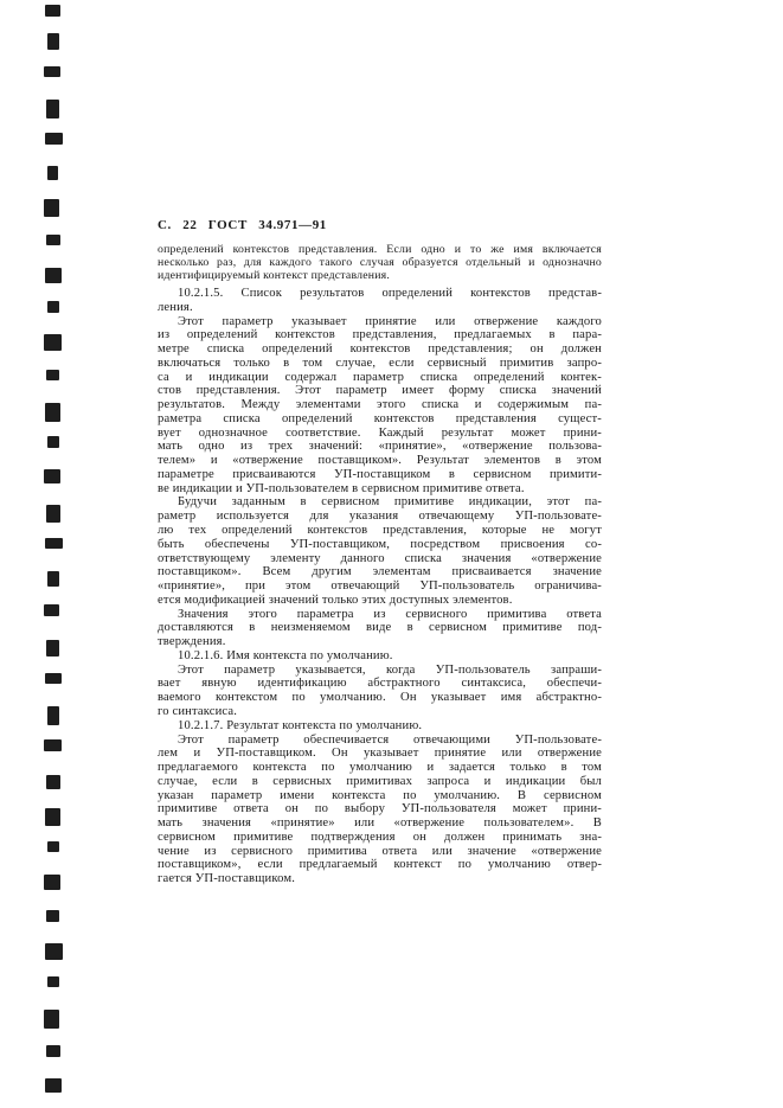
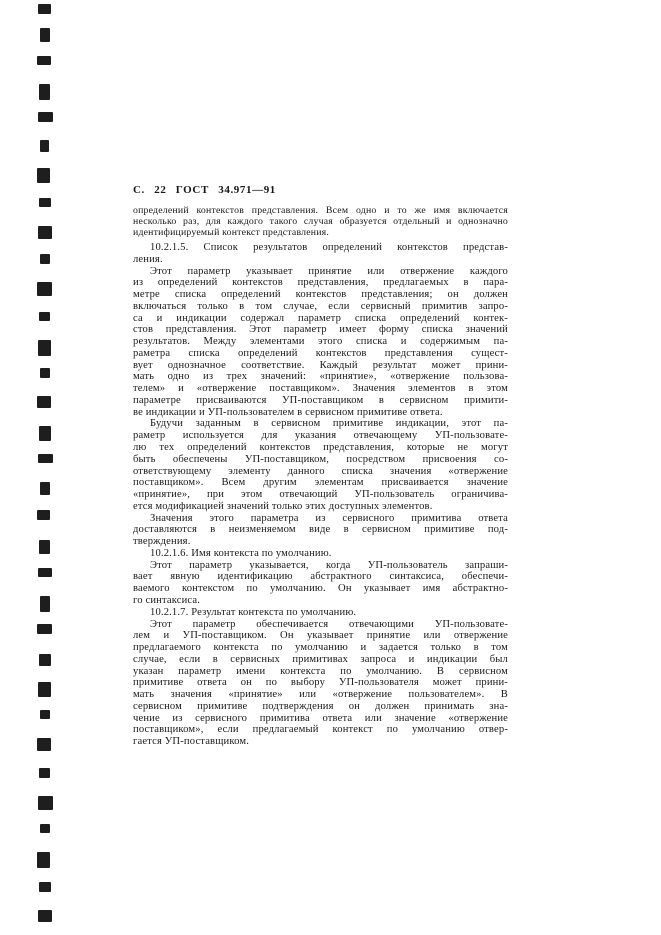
  С. 22 ГОСТ 34.971—91
- определений контекстов представления. Если одно и то же имя включается
+ определений контекстов представления. Всем одно и то же имя включается
  несколько раз, для каждого такого случая образуется отдельный и однозначно
  идентифицируемый контекст представления.
  10.2.1.5. Список результатов определений контекстов представ-
  ления.
  Этот параметр указывает принятие или отвержение каждого
  из определений контекстов представления, предлагаемых в пара-
  метре списка определений контекстов представления; он должен
  включаться только в том случае, если сервисный примитив запро-
  са и индикации содержал параметр списка определений контек-
  стов представления. Этот параметр имеет форму списка значений
  результатов. Между элементами этого списка и содержимым па-
  раметра списка определений контекстов представления сущест-
  вует однозначное соответствие. Каждый результат может прини-
  мать одно из трех значений: «принятие», «отвержение пользова-
- телем» и «отвержение поставщиком». Результат элементов в этом
+ телем» и «отвержение поставщиком». Значения элементов в этом
  параметре присваиваются УП-поставщиком в сервисном примити-
  ве индикации и УП-пользователем в сервисном примитиве ответа.
  Будучи заданным в сервисном примитиве индикации, этот па-
  раметр используется для указания отвечающему УП-пользовате-
  лю тех определений контекстов представления, которые не могут
  быть обеспечены УП-поставщиком, посредством присвоения со-
  ответствующему элементу данного списка значения «отвержение
  поставщиком». Всем другим элементам присваивается значение
  «принятие», при этом отвечающий УП-пользователь ограничива-
  ется модификацией значений только этих доступных элементов.
  Значения этого параметра из сервисного примитива ответа
  доставляются в неизменяемом виде в сервисном примитиве под-
  тверждения.
  10.2.1.6. Имя контекста по умолчанию.
  Этот параметр указывается, когда УП-пользователь запраши-
  вает явную идентификацию абстрактного синтаксиса, обеспечи-
  ваемого контекстом по умолчанию. Он указывает имя абстрактно-
  го синтаксиса.
  10.2.1.7. Результат контекста по умолчанию.
  Этот параметр обеспечивается отвечающими УП-пользовате-
  лем и УП-поставщиком. Он указывает принятие или отвержение
  предлагаемого контекста по умолчанию и задается только в том
  случае, если в сервисных примитивах запроса и индикации был
  указан параметр имени контекста по умолчанию. В сервисном
  примитиве ответа он по выбору УП-пользователя может прини-
  мать значения «принятие» или «отвержение пользователем». В
  сервисном примитиве подтверждения он должен принимать зна-
  чение из сервисного примитива ответа или значение «отвержение
  поставщиком», если предлагаемый контекст по умолчанию отвер-
  гается УП-поставщиком.
